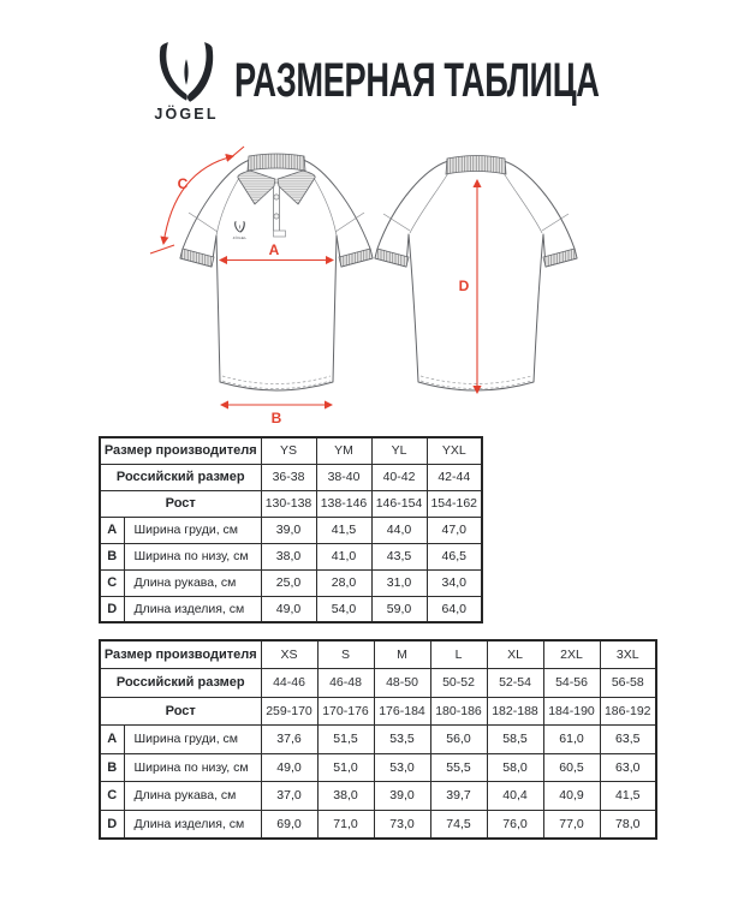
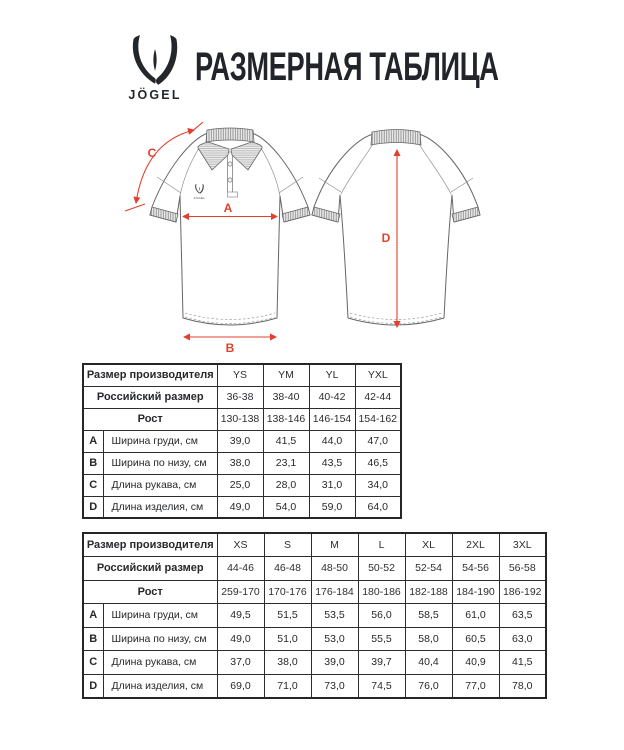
  JÖGEL
  РАЗМЕРНАЯ ТАБЛИЦА
  A
  B
  C
  D
  Размер производителя	YS	YM	YL	YXL
  Российский размер	36-38	38-40	40-42	42-44
  Рост	130-138	138-146	146-154	154-162
  A	Ширина груди, см	39,0	41,5	44,0	47,0
- B	Ширина по низу, см	38,0	41,0	43,5	46,5
+ B	Ширина по низу, см	38,0	23,1	43,5	46,5
  C	Длина рукава, см	25,0	28,0	31,0	34,0
  D	Длина изделия, см	49,0	54,0	59,0	64,0
  Размер производителя	XS	S	M	L	XL	2XL	3XL
  Российский размер	44-46	46-48	48-50	50-52	52-54	54-56	56-58
  Рост	259-170	170-176	176-184	180-186	182-188	184-190	186-192
- A	Ширина груди, см	37,6	51,5	53,5	56,0	58,5	61,0	63,5
+ A	Ширина груди, см	49,5	51,5	53,5	56,0	58,5	61,0	63,5
  B	Ширина по низу, см	49,0	51,0	53,0	55,5	58,0	60,5	63,0
  C	Длина рукава, см	37,0	38,0	39,0	39,7	40,4	40,9	41,5
  D	Длина изделия, см	69,0	71,0	73,0	74,5	76,0	77,0	78,0
